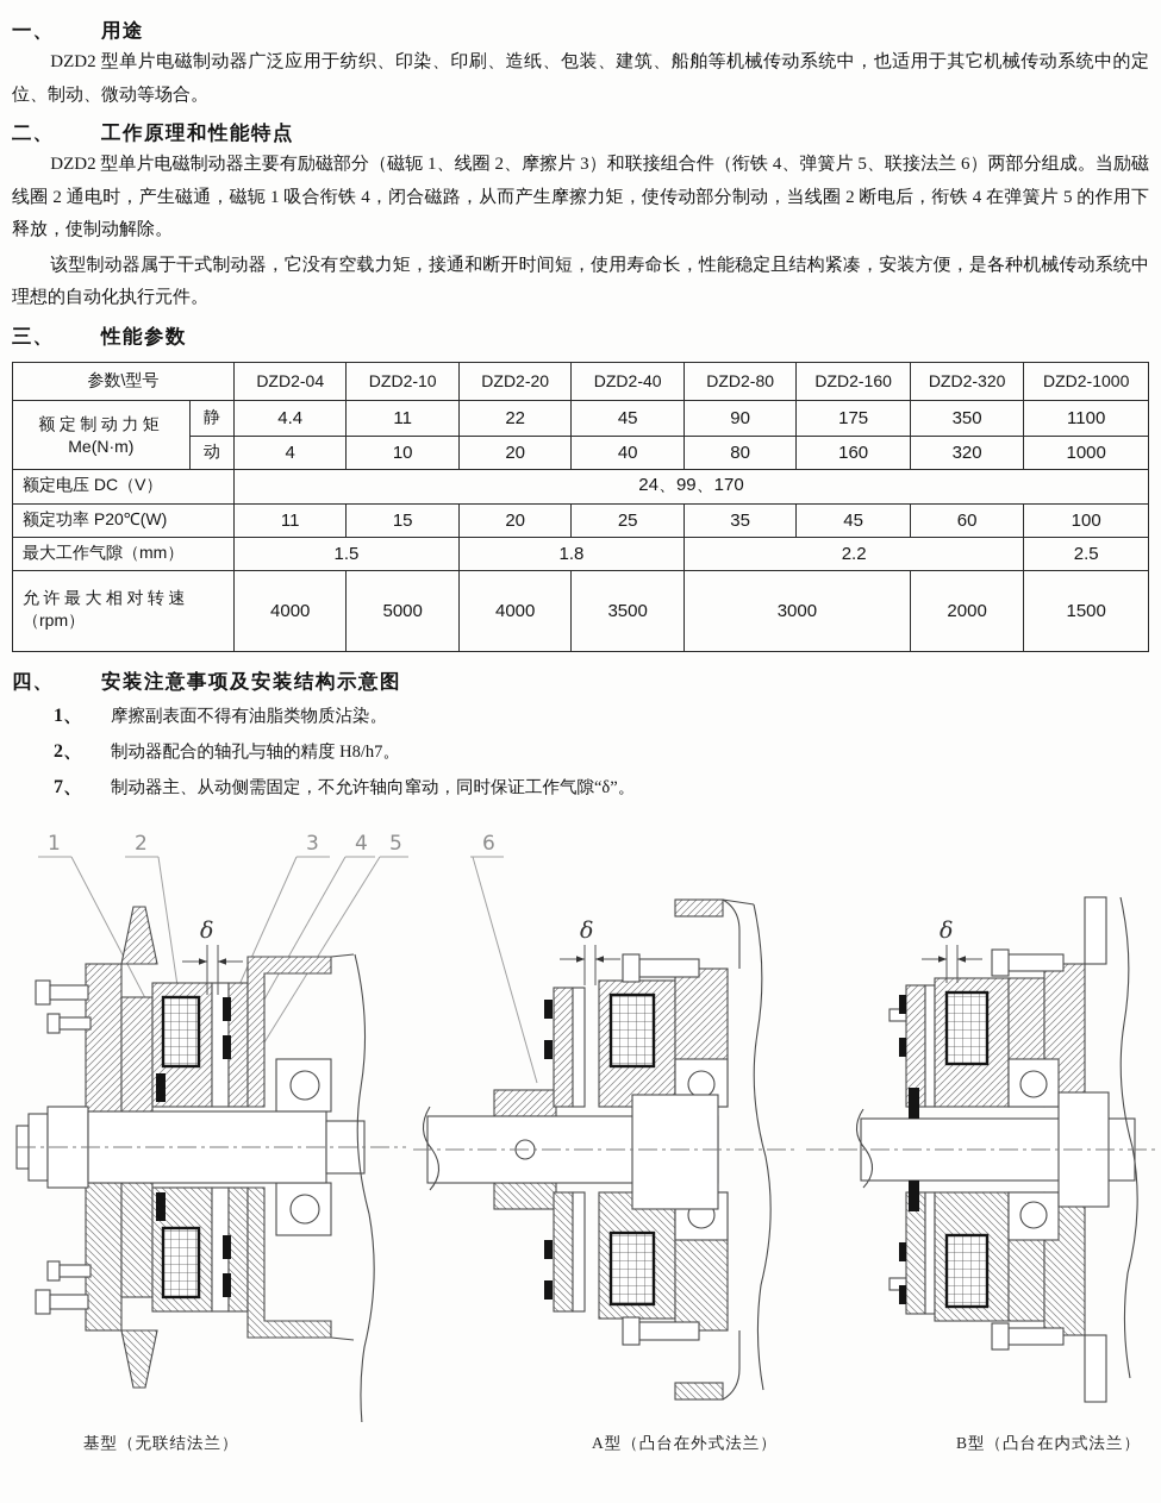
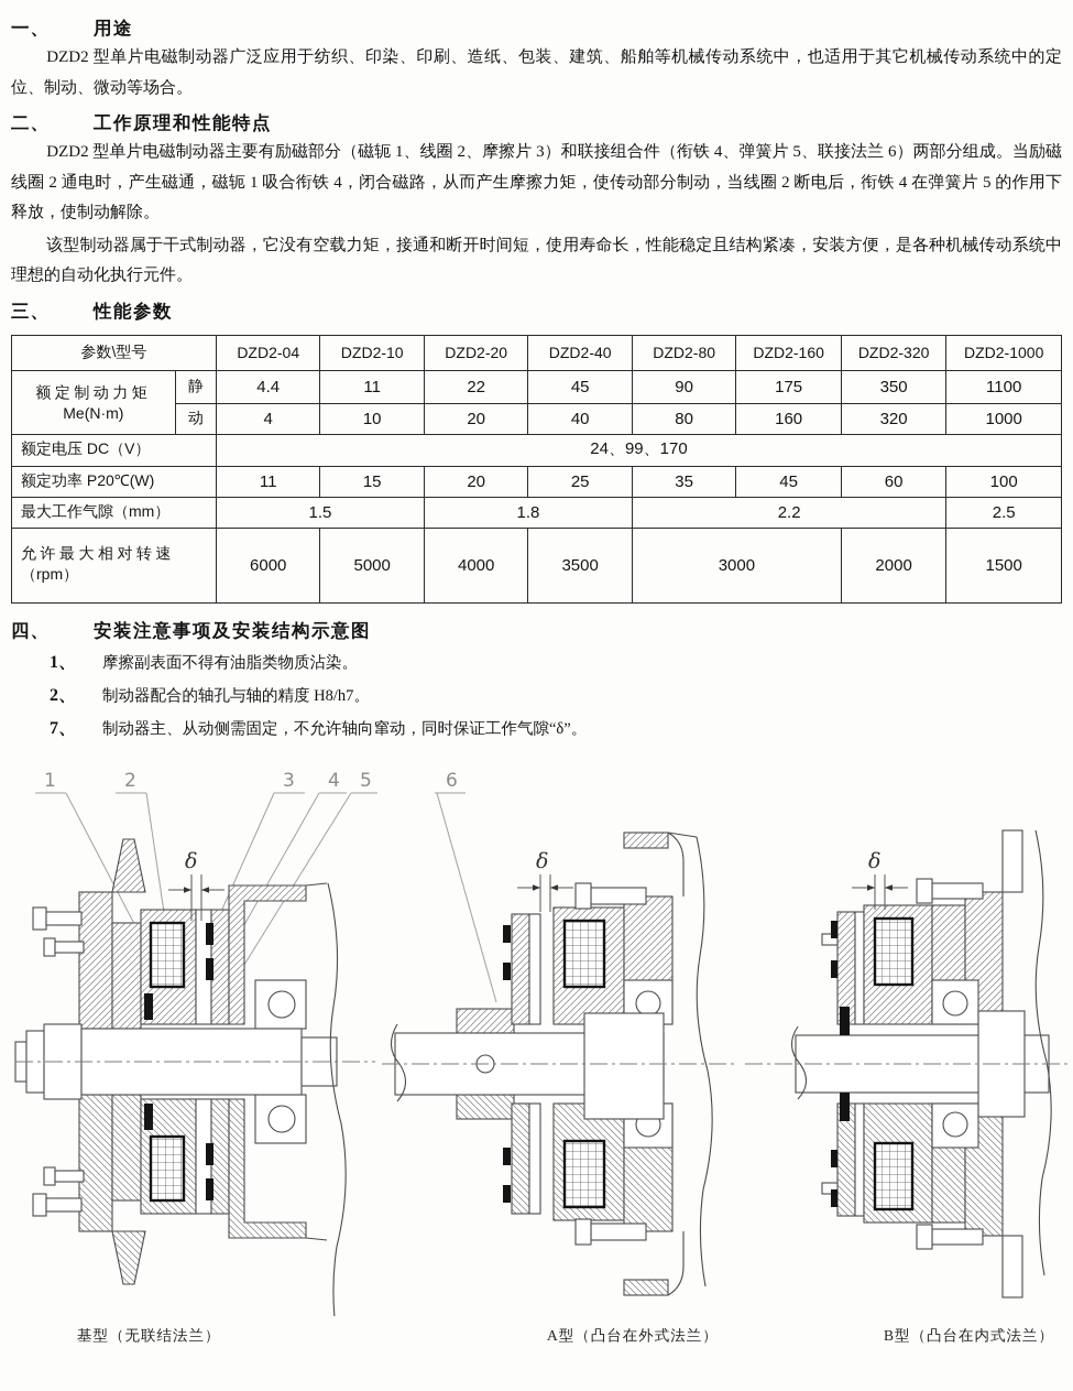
  一、
  用途
  DZD2 型单片电磁制动器广泛应用于纺织、印染、印刷、造纸、包装、建筑、船舶等机械传动系统中，也适用于其它机械传动系统中的定位、制动、微动等场合。
  二、
  工作原理和性能特点
  DZD2 型单片电磁制动器主要有励磁部分（磁轭 1、线圈 2、摩擦片 3）和联接组合件（衔铁 4、弹簧片 5、联接法兰 6）两部分组成。当励磁线圈 2 通电时，产生磁通，磁轭 1 吸合衔铁 4，闭合磁路，从而产生摩擦力矩，使传动部分制动，当线圈 2 断电后，衔铁 4 在弹簧片 5 的作用下释放，使制动解除。
  该型制动器属于干式制动器，它没有空载力矩，接通和断开时间短，使用寿命长，性能稳定且结构紧凑，安装方便，是各种机械传动系统中理想的自动化执行元件。
  三、
  性能参数
  参数\型号	DZD2-04	DZD2-10	DZD2-20	DZD2-40	DZD2-80	DZD2-160	DZD2-320	DZD2-1000
  额定制动力矩 Me(N·m)	静	4.4	11	22	45	90	175	350	1100
  动	4	10	20	40	80	160	320	1000
  额定电压 DC（V）	24、99、170
  额定功率 P20℃(W)	11	15	20	25	35	45	60	100
  最大工作气隙（mm）	1.5	1.8	2.2	2.5
- 允许最大相对转速 （rpm）	4000	5000	4000	3500	3000	2000	1500
+ 允许最大相对转速 （rpm）	6000	5000	4000	3500	3000	2000	1500
  四、
  安装注意事项及安装结构示意图
  1、
  摩擦副表面不得有油脂类物质沾染。
  2、
  制动器配合的轴孔与轴的精度 H8/h7。
  7、
  制动器主、从动侧需固定，不允许轴向窜动，同时保证工作气隙“δ”。
  1
  2
  3
  4
  5
  δ
  基型（无联结法兰）
  6
  δ
  A型（凸台在外式法兰）
  δ
  B型（凸台在内式法兰）
